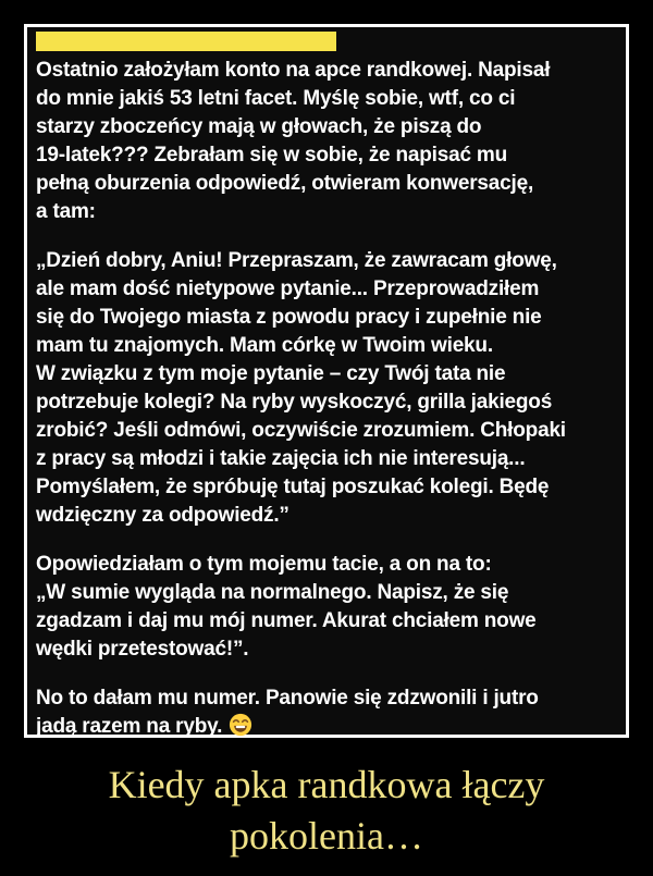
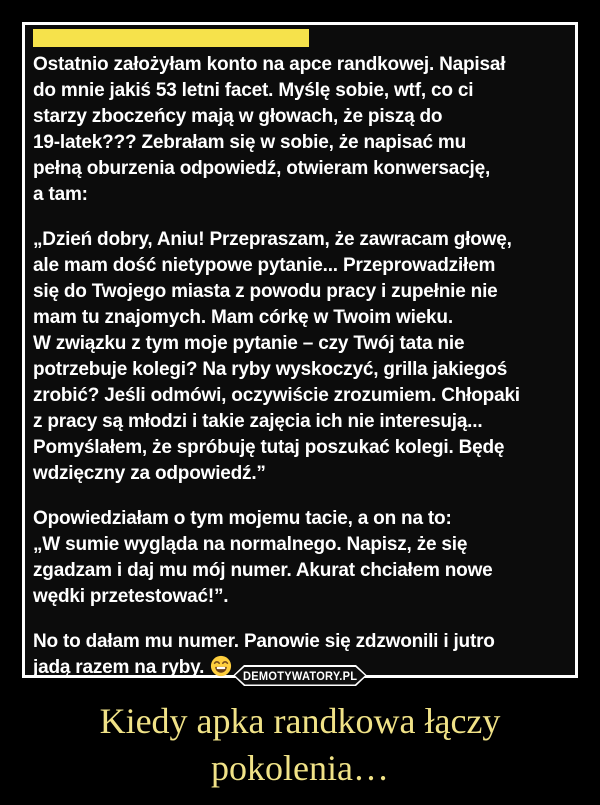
  Ostatnio założyłam konto na apce randkowej. Napisał
  do mnie jakiś 53 letni facet. Myślę sobie, wtf, co ci
  starzy zboczeńcy mają w głowach, że piszą do
  19-latek??? Zebrałam się w sobie, że napisać mu
  pełną oburzenia odpowiedź, otwieram konwersację,
  a tam:
  „Dzień dobry, Aniu! Przepraszam, że zawracam głowę,
  ale mam dość nietypowe pytanie... Przeprowadziłem
  się do Twojego miasta z powodu pracy i zupełnie nie
  mam tu znajomych. Mam córkę w Twoim wieku.
  W związku z tym moje pytanie – czy Twój tata nie
  potrzebuje kolegi? Na ryby wyskoczyć, grilla jakiegoś
  zrobić? Jeśli odmówi, oczywiście zrozumiem. Chłopaki
  z pracy są młodzi i takie zajęcia ich nie interesują...
  Pomyślałem, że spróbuję tutaj poszukać kolegi. Będę
  wdzięczny za odpowiedź.”
  Opowiedziałam o tym mojemu tacie, a on na to:
  „W sumie wygląda na normalnego. Napisz, że się
  zgadzam i daj mu mój numer. Akurat chciałem nowe
  wędki przetestować!”.
  No to dałam mu numer. Panowie się zdzwonili i jutro
  jadą razem na ryby.
+ DEMOTYWATORY.PL
  Kiedy apka randkowa łączy
  pokolenia…
